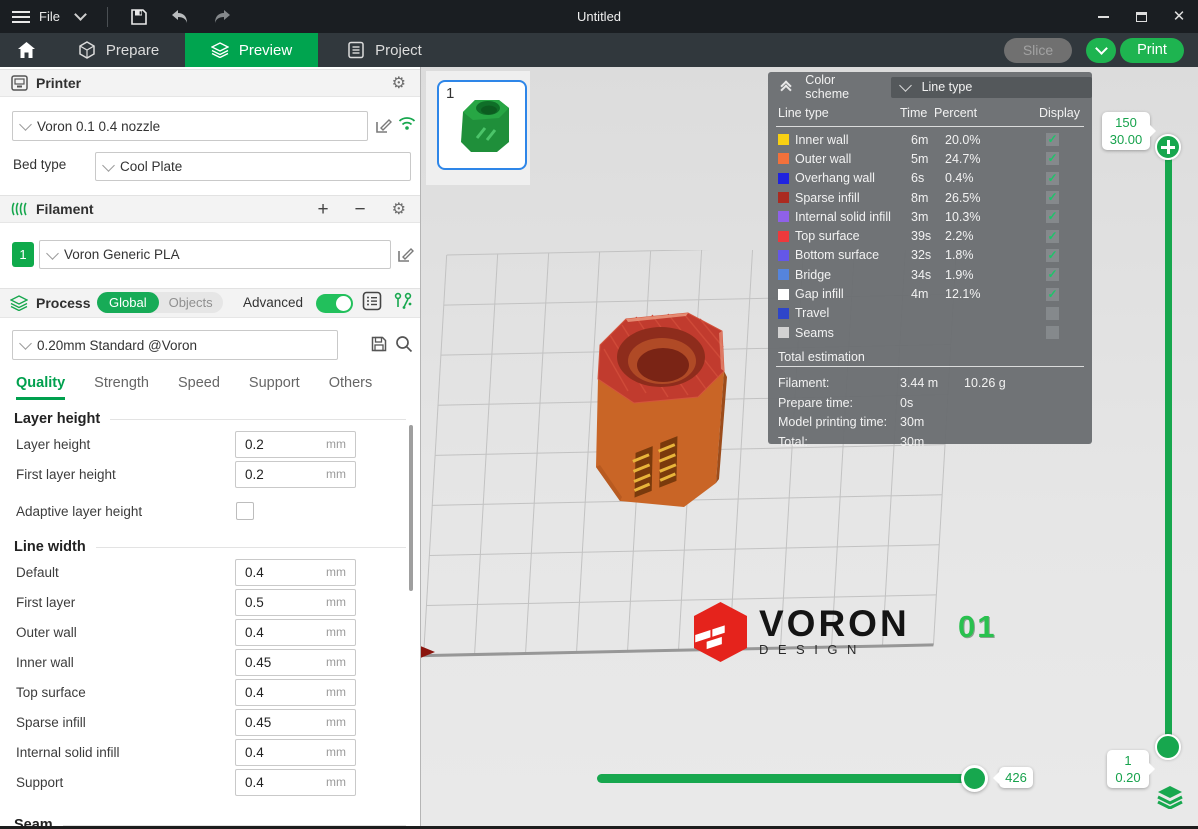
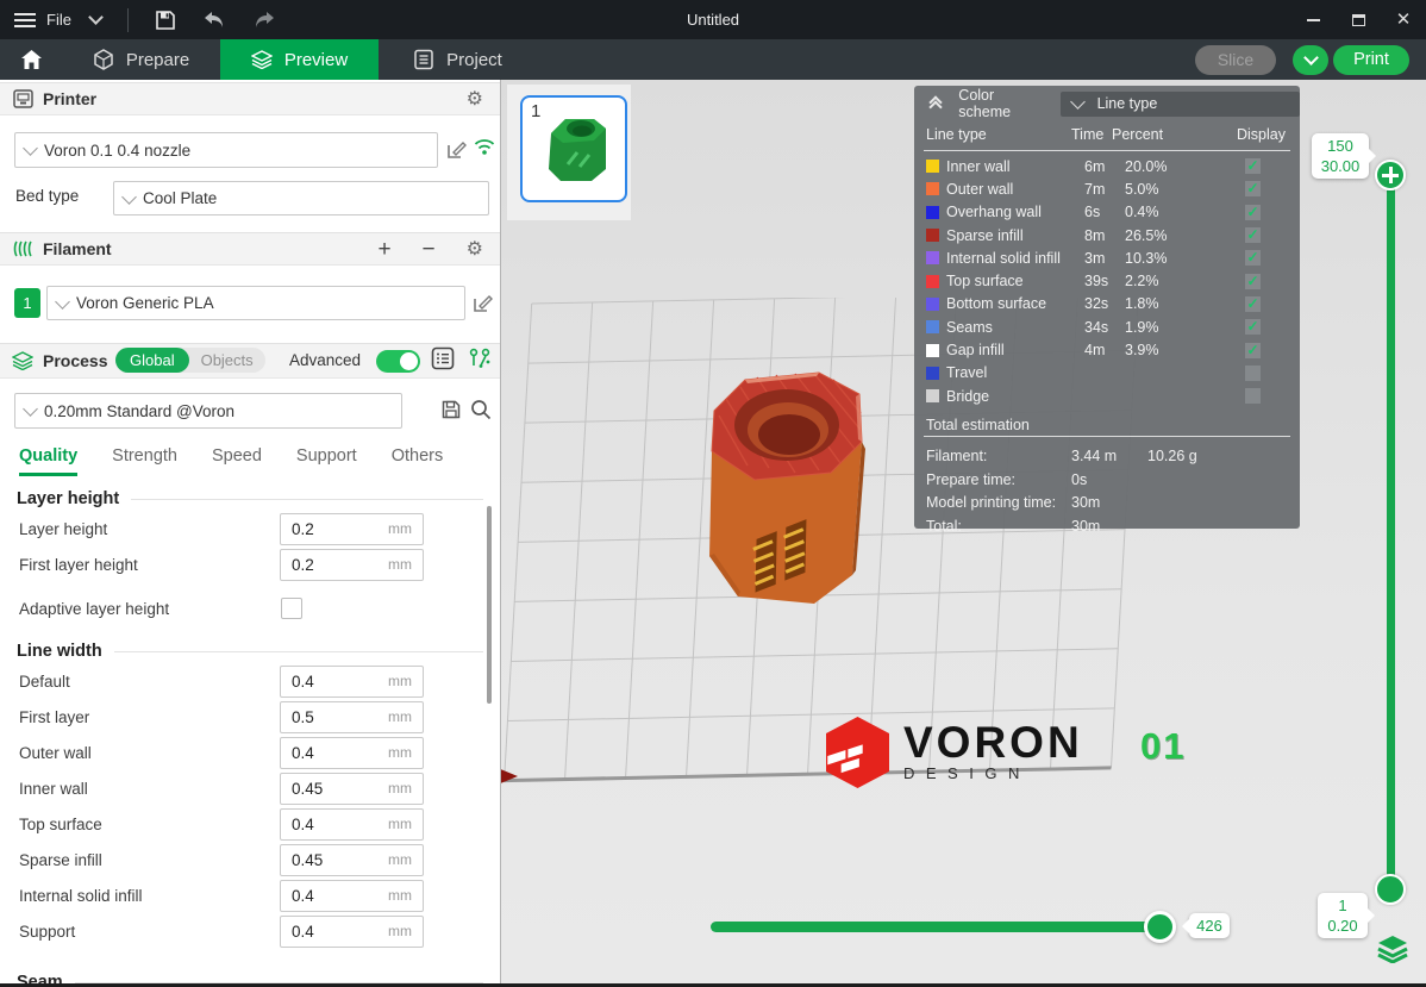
  File
  Untitled
  ✕
  Prepare
  Preview
  Project
  Slice
  Print
  Printer
  ⚙
  Voron 0.1 0.4 nozzle
  Bed type
  Cool Plate
  Filament
  +
  −
  ⚙
  1
  Voron Generic PLA
  Process
  Global
  Objects
  Advanced
  0.20mm Standard @Voron
  Quality
  Strength
  Speed
  Support
  Others
  Layer height
  Layer height
  0.2
  mm
  First layer height
  0.2
  mm
  Adaptive layer height
  Line width
  Default
  0.4
  mm
  First layer
  0.5
  mm
  Outer wall
  0.4
  mm
  Inner wall
  0.45
  mm
  Top surface
  0.4
  mm
  Sparse infill
  0.45
  mm
  Internal solid infill
  0.4
  mm
  Support
  0.4
  mm
  Seam
  VORON
  DESIGN
  01
  1
  Color scheme
  Line type
  Line type
  Time
  Percent
  Display
  Inner wall
  6m
  20.0%
  ✓
  Outer wall
- 5m
+ 7m
- 24.7%
+ 5.0%
  ✓
  Overhang wall
  6s
  0.4%
  ✓
  Sparse infill
  8m
  26.5%
  ✓
  Internal solid infill
  3m
  10.3%
  ✓
  Top surface
  39s
  2.2%
  ✓
  Bottom surface
  32s
  1.8%
  ✓
- Bridge
+ Seams
  34s
  1.9%
  ✓
  Gap infill
  4m
- 12.1%
+ 3.9%
  ✓
  Travel
- Seams
+ Bridge
  Total estimation
  Filament:
  3.44 m
  10.26 g
  Prepare time:
  0s
  Model printing time:
  30m
  Total:
  30m
  150
  30.00
  1
  0.20
  426
